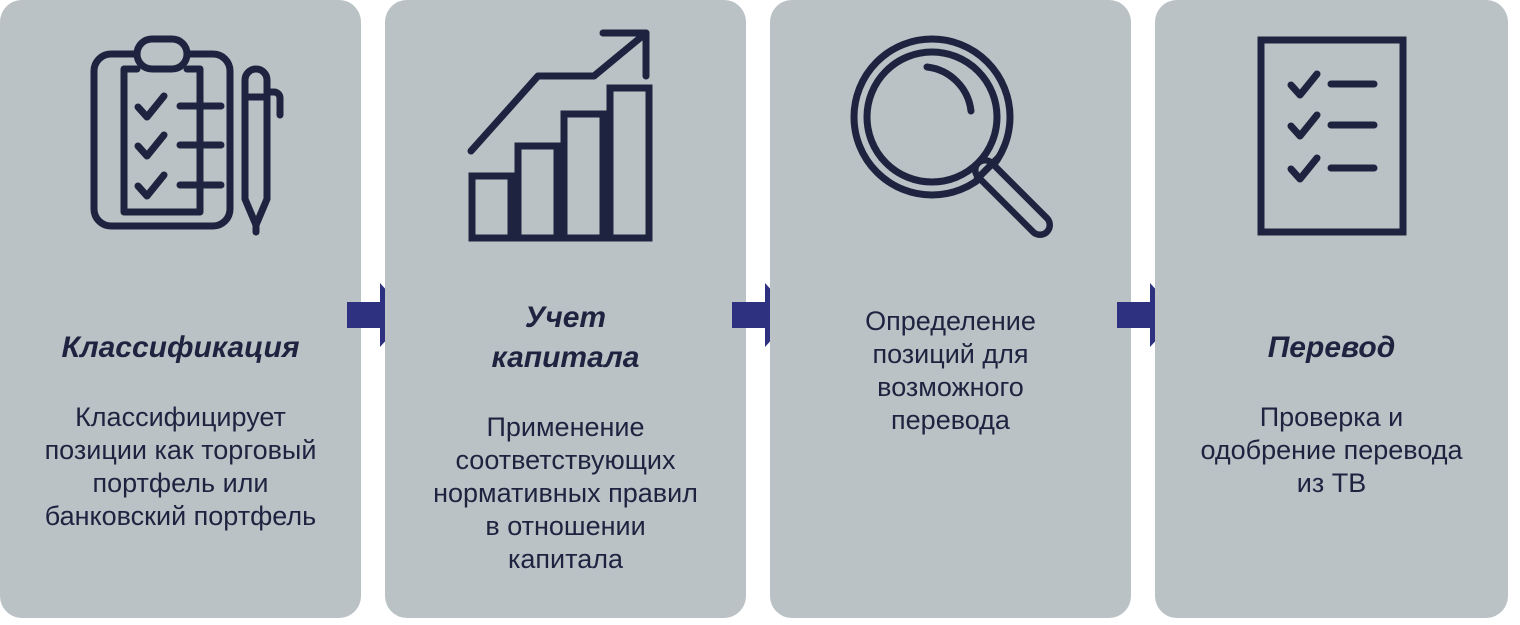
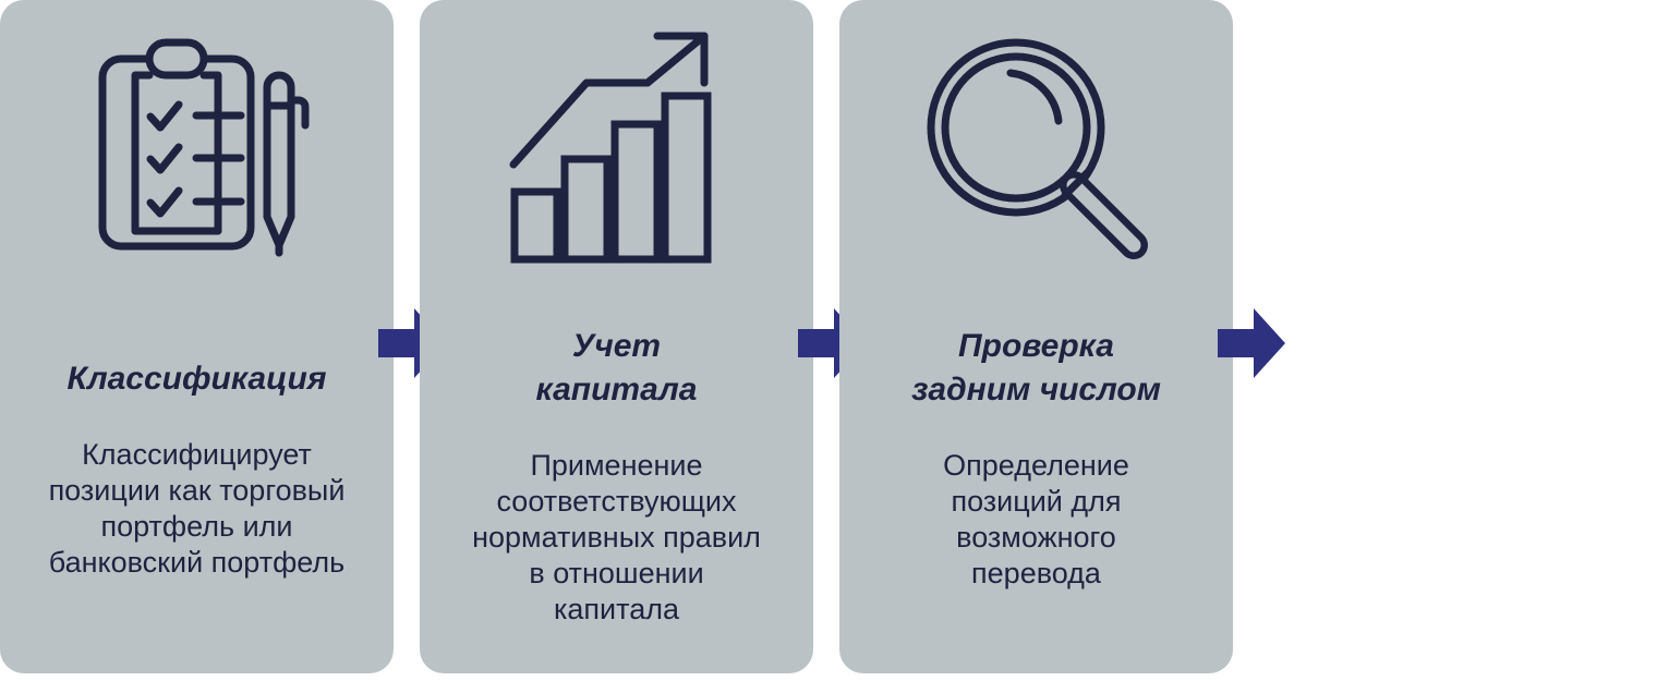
  Классификация
  Классифицирует
  позиции как торговый
  портфель или
  банковский портфель
  Учет
  капитала
  Применение
  соответствующих
  нормативных правил
  в отношении
  капитала
+ Проверка
+ задним числом
  Определение
  позиций для
  возможного
  перевода
- Перевод
- Проверка и
- одобрение перевода
- из ТВ
